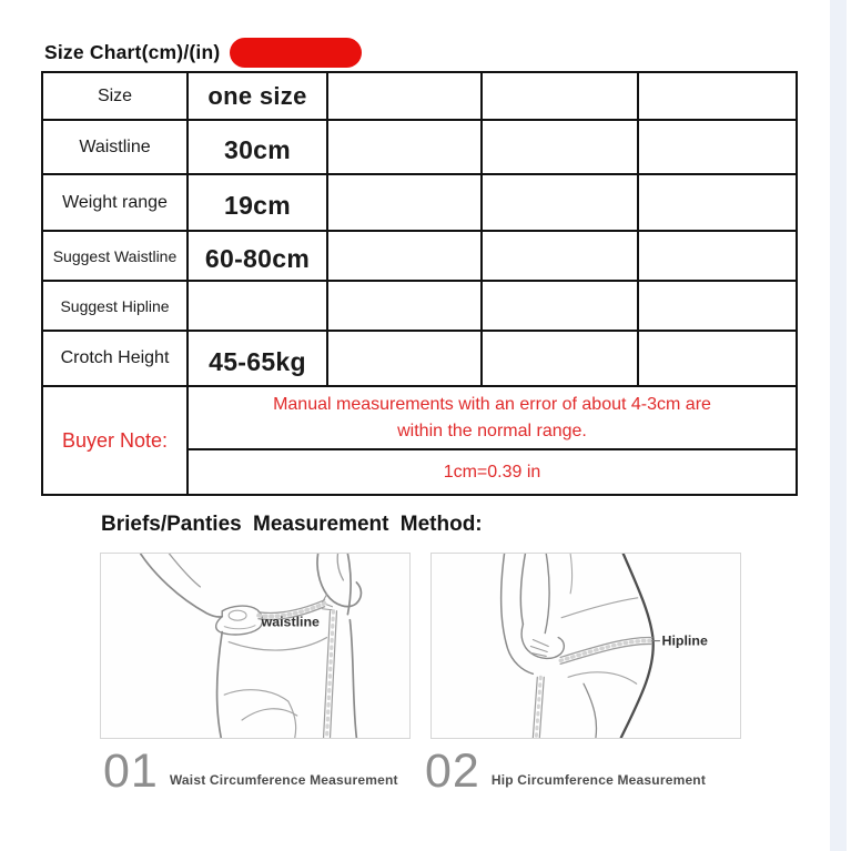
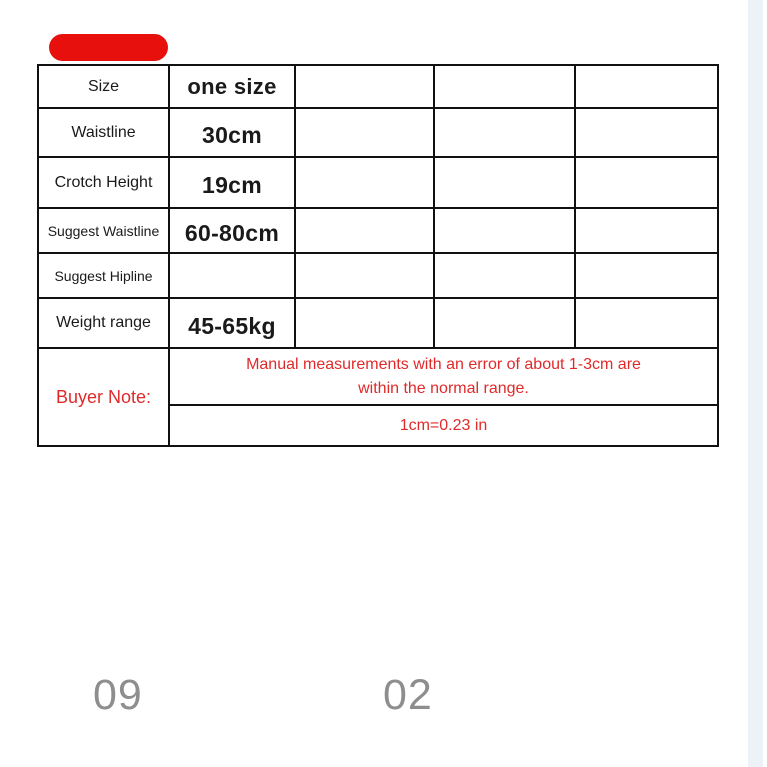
- Size Chart(cm)/(in)
  Size	one size
  Waistline	30cm
- Weight range	19cm
+ Crotch Height	19cm
  Suggest Waistline	60-80cm
  Suggest Hipline
- Crotch Height	45-65kg
+ Weight range	45-65kg
- Buyer Note:	Manual measurements with an error of about 4-3cm are within the normal range.
+ Buyer Note:	Manual measurements with an error of about 1-3cm are within the normal range.
- 1cm=0.39 in
+ 1cm=0.23 in
- Briefs/Panties Measurement Method:
- waistline
- Hipline
- 01
+ 09
- Waist Circumference Measurement
  02
- Hip Circumference Measurement
